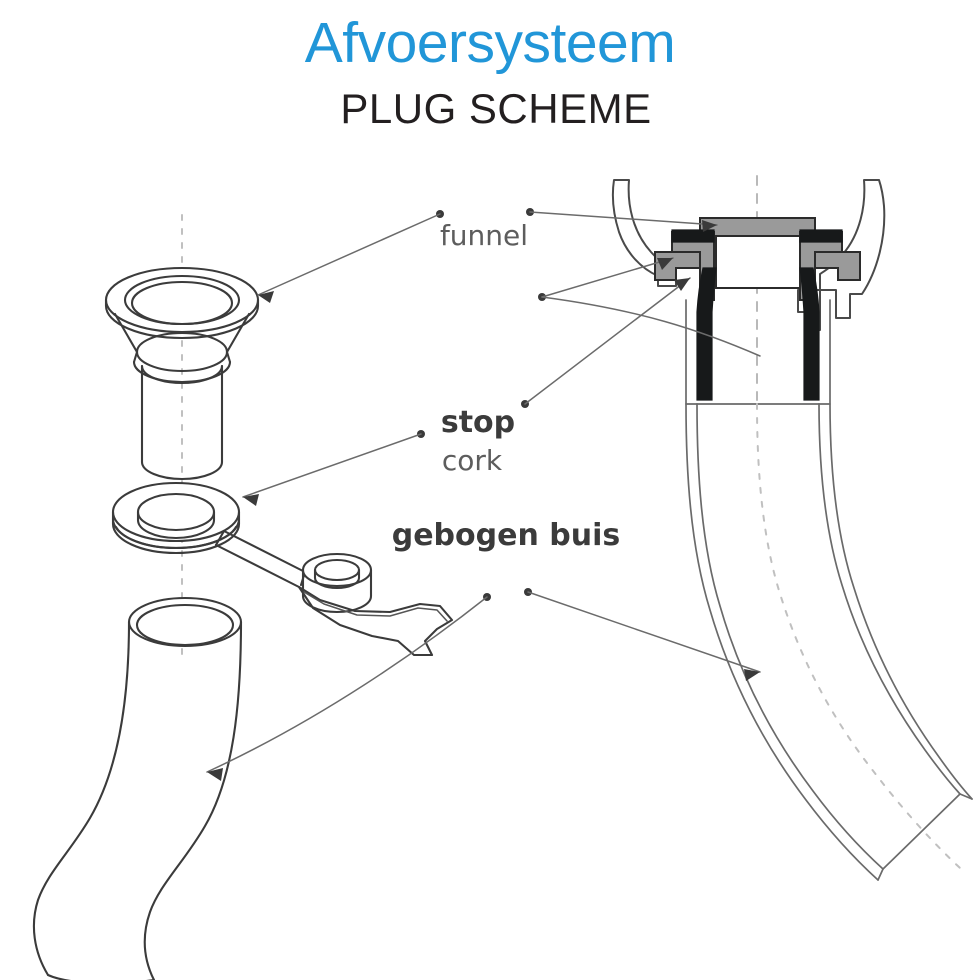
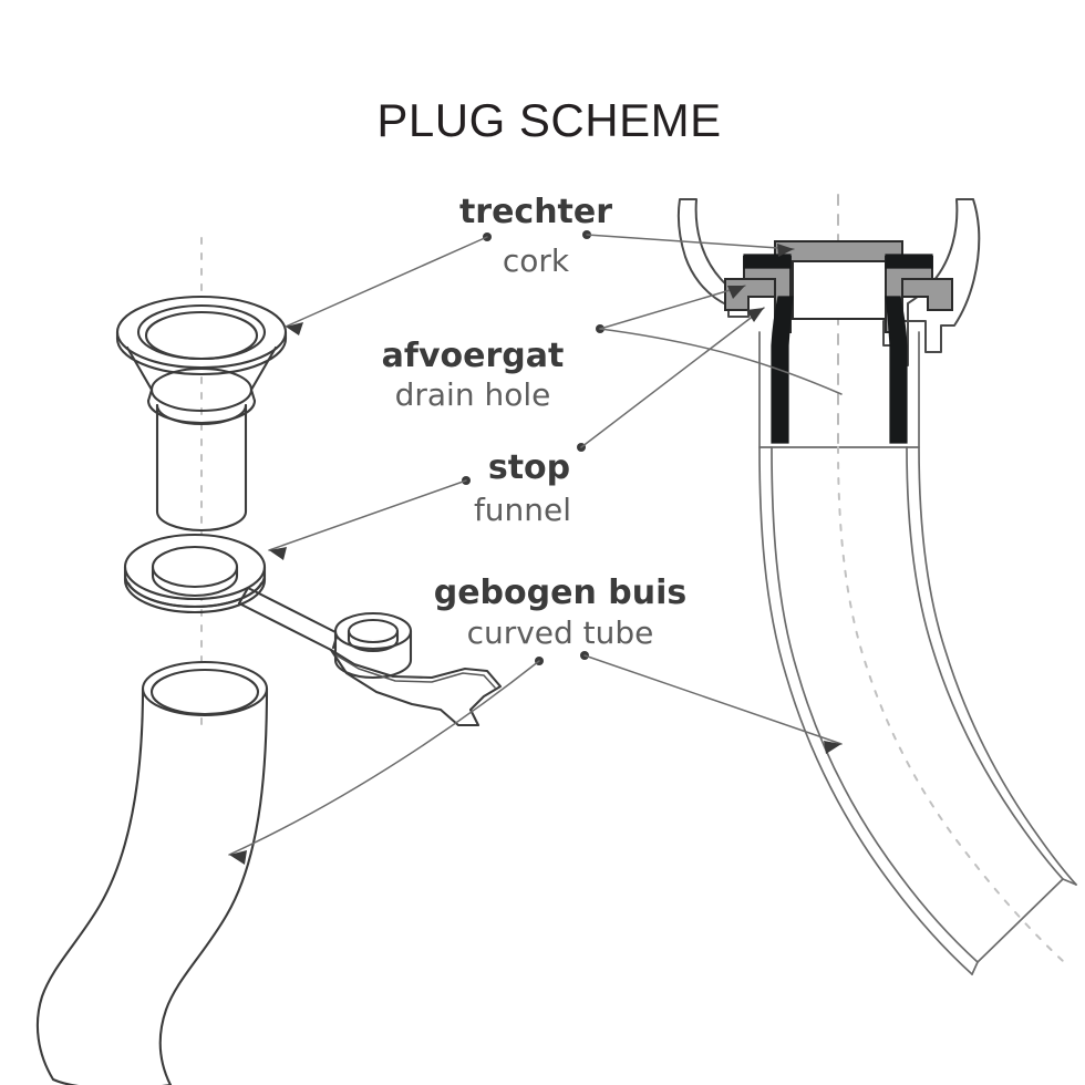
- Afvoersysteem
  PLUG SCHEME
+ trechter
- funnel
+ cork
+ afvoergat
+ drain hole
  stop
- cork
+ funnel
  gebogen buis
+ curved tube
